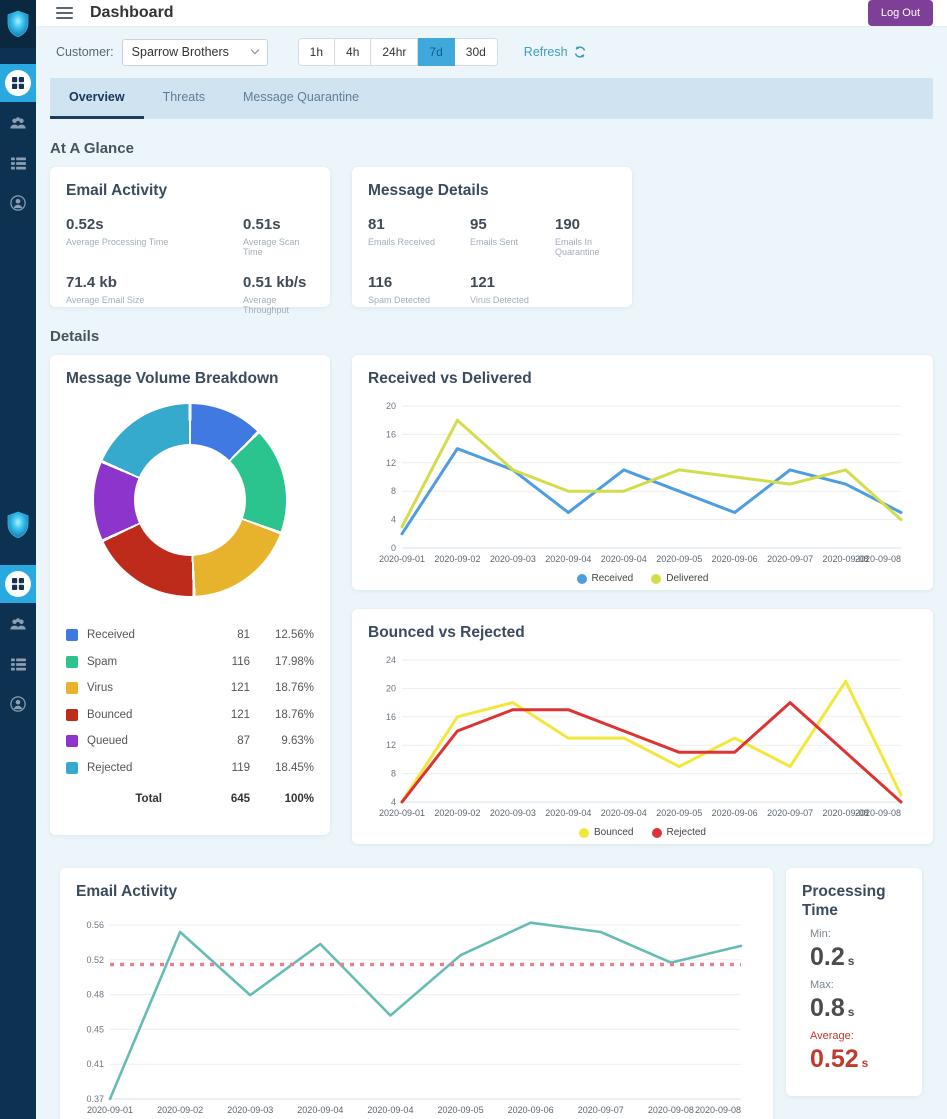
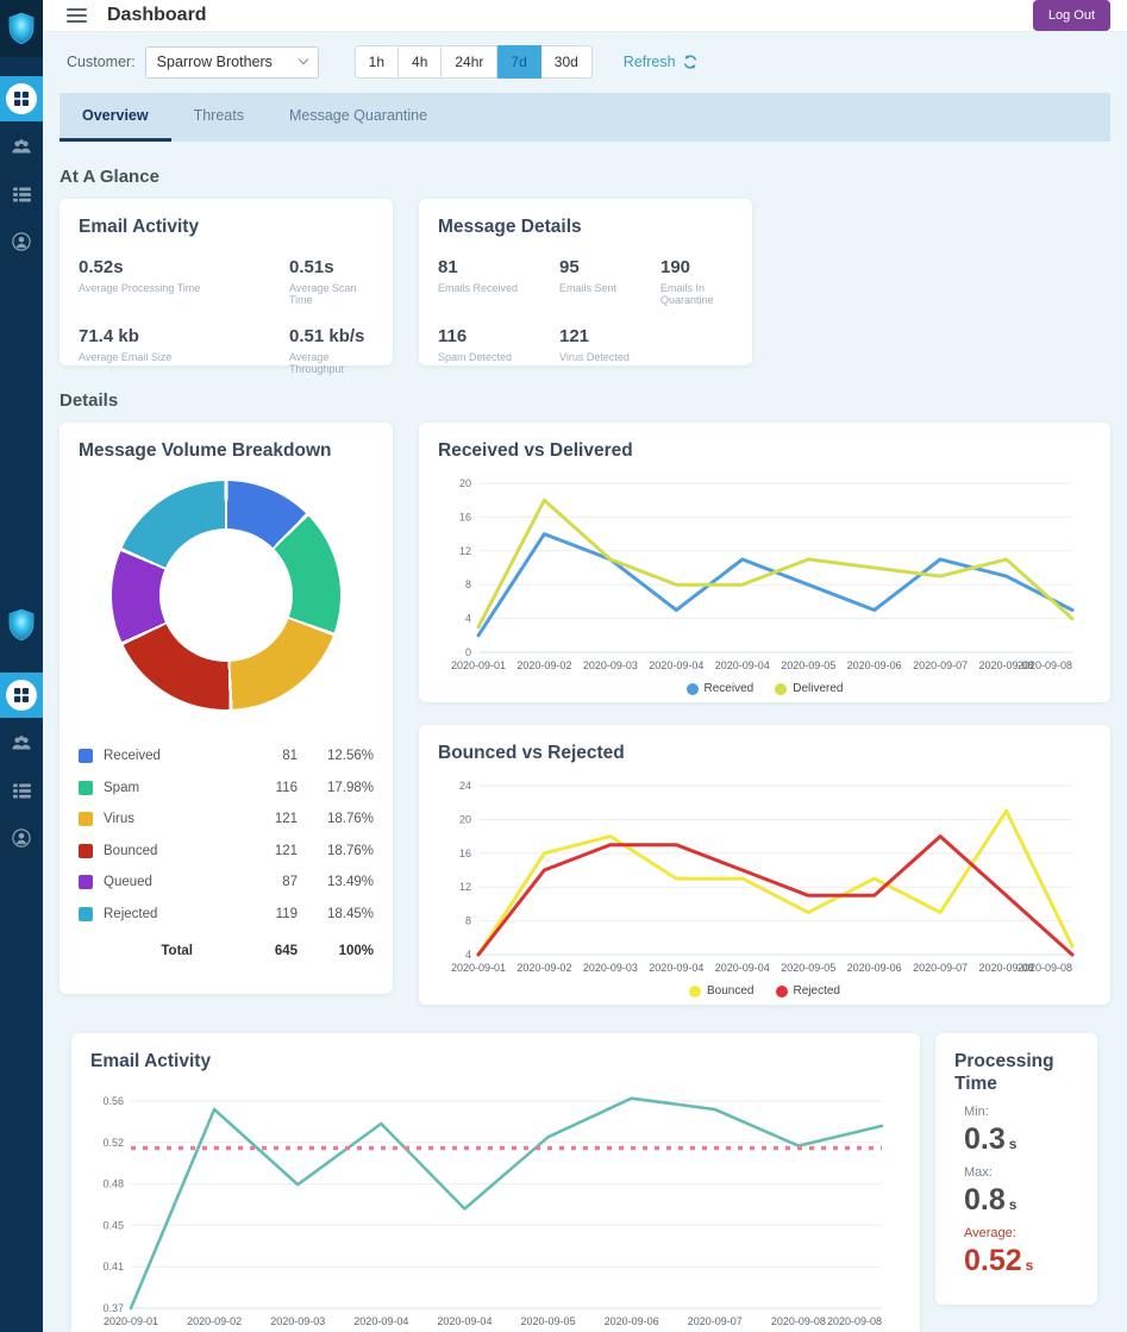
  Dashboard
  Log Out
  Customer:
  Sparrow Brothers
  1h
  4h
  24hr
  7d
  30d
  Refresh
  Overview
  Threats
  Message Quarantine
  At A Glance
  Email Activity
  0.52s
  Average Processing Time
  0.51s
  Average Scan Time
  71.4 kb
  Average Email Size
  0.51 kb/s
  Average Throughput
  Message Details
  81
  Emails Received
  95
  Emails Sent
  190
  Emails In Quarantine
  116
  Spam Detected
  121
  Virus Detected
  Details
  Message Volume Breakdown
  Received
  81
  12.56%
  Spam
  116
  17.98%
  Virus
  121
  18.76%
  Bounced
  121
  18.76%
  Queued
  87
- 9.63%
+ 13.49%
  Rejected
  119
  18.45%
  Total
  645
  100%
  Received vs Delivered
  0
  4
  8
  12
  16
  20
  2020-09-01
  2020-09-02
  2020-09-03
  2020-09-04
  2020-09-04
  2020-09-05
  2020-09-06
  2020-09-07
  2020-09-08
  2020-09-08
  Received
  Delivered
  Bounced vs Rejected
  4
  8
  12
  16
  20
  24
  2020-09-01
  2020-09-02
  2020-09-03
  2020-09-04
  2020-09-04
  2020-09-05
  2020-09-06
  2020-09-07
  2020-09-08
  2020-09-08
  Bounced
  Rejected
  Email Activity
  0.37
  0.41
  0.45
  0.48
  0.52
  0.56
  2020-09-01
  2020-09-02
  2020-09-03
  2020-09-04
  2020-09-04
  2020-09-05
  2020-09-06
  2020-09-07
  2020-09-08
  2020-09-08
  Processing Time
  Min:
- 0.2 s
+ 0.3 s
  Max:
  0.8 s
  Average:
  0.52 s
